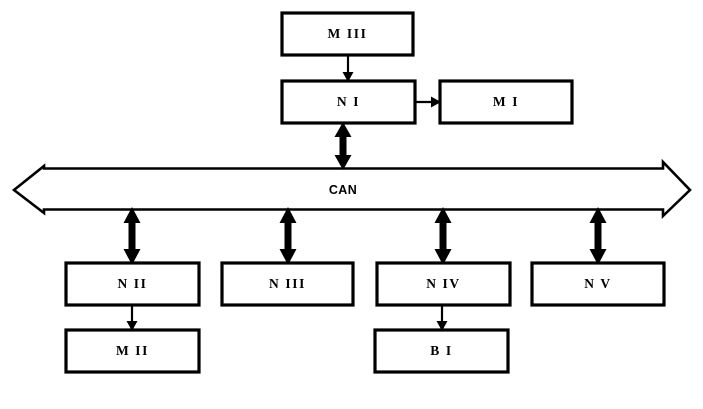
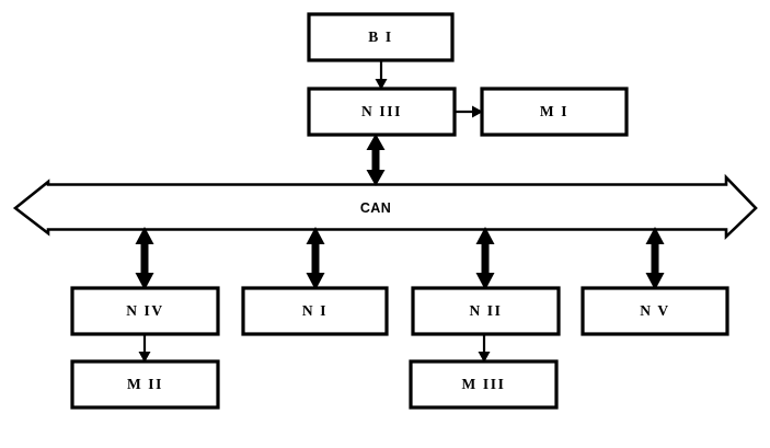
  CAN
- M III
+ B I
- N I
+ N III
  M I
- N II
+ N IV
- N III
+ N I
- N IV
+ N II
  N V
  M II
- B I
+ M III
